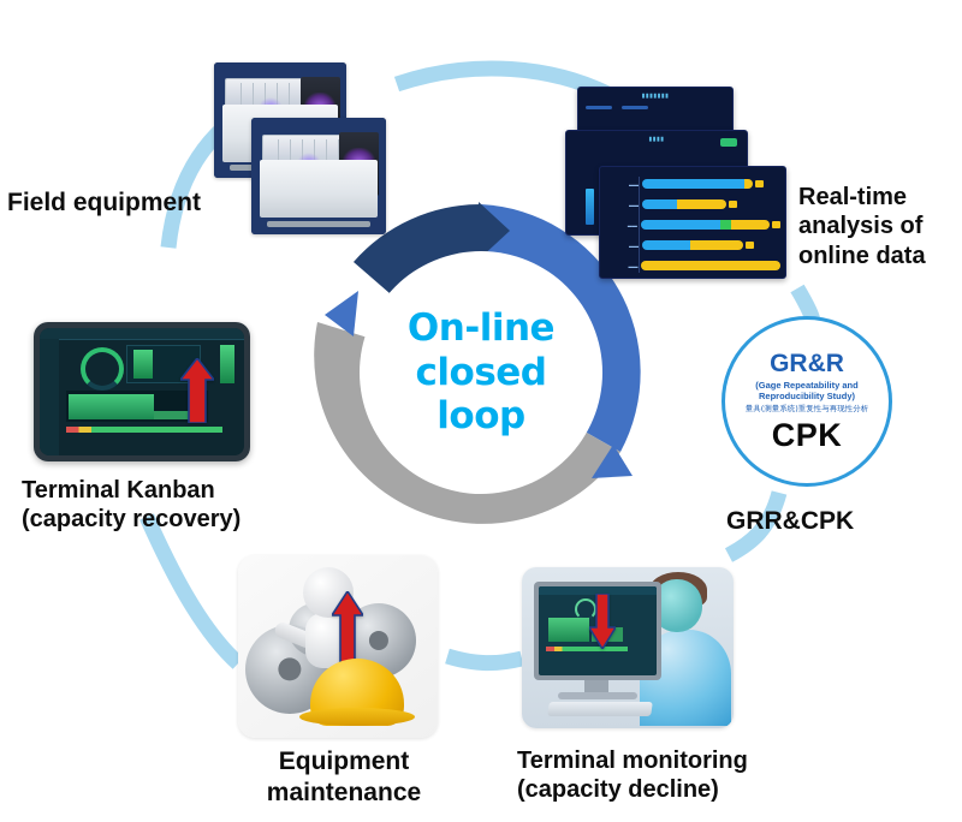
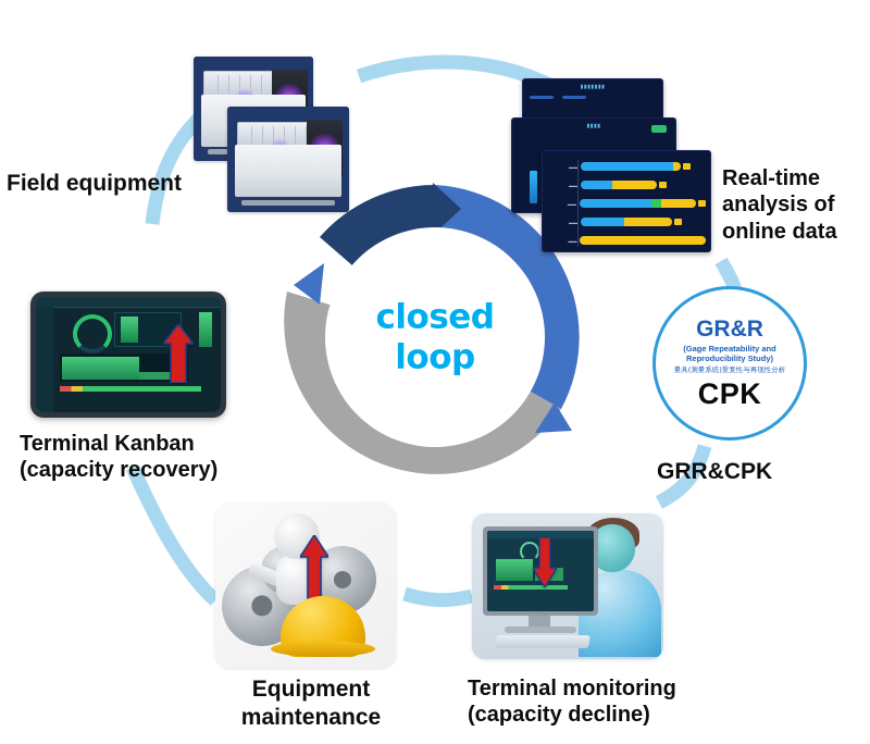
- On-line
  closed loop
  Field equipment
  Real-time
  analysis of
  online data
  GR&R
  (Gage Repeatability and
  Reproducibility Study)
  量具(测量系统)重复性与再现性分析
  CPK
  GRR&CPK
  Terminal Kanban
  (capacity recovery)
  Equipment
  maintenance
  Terminal monitoring
  (capacity decline)
